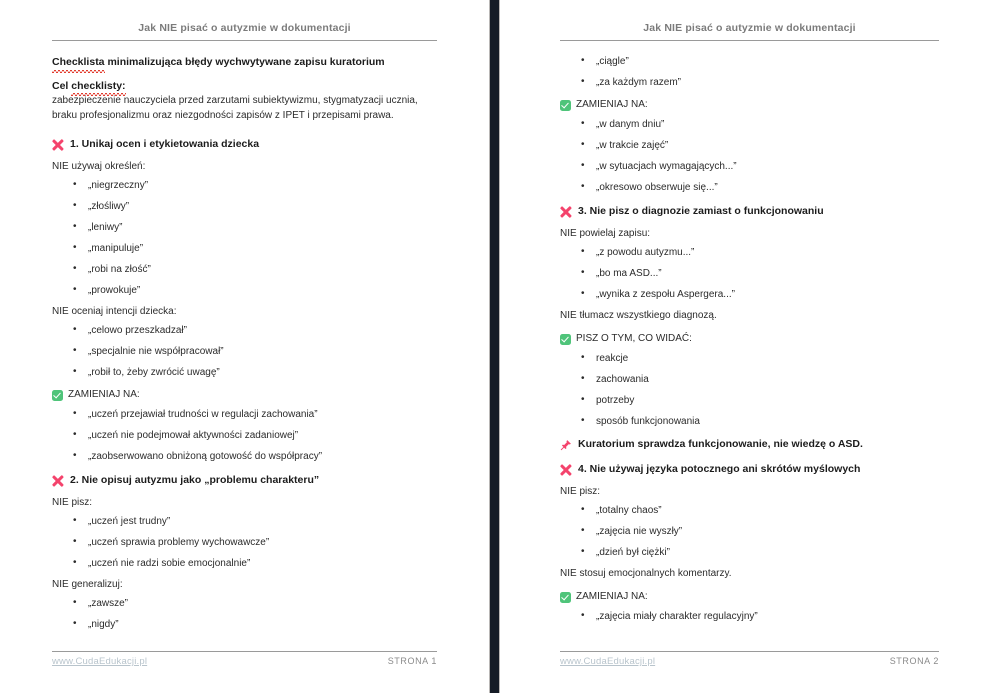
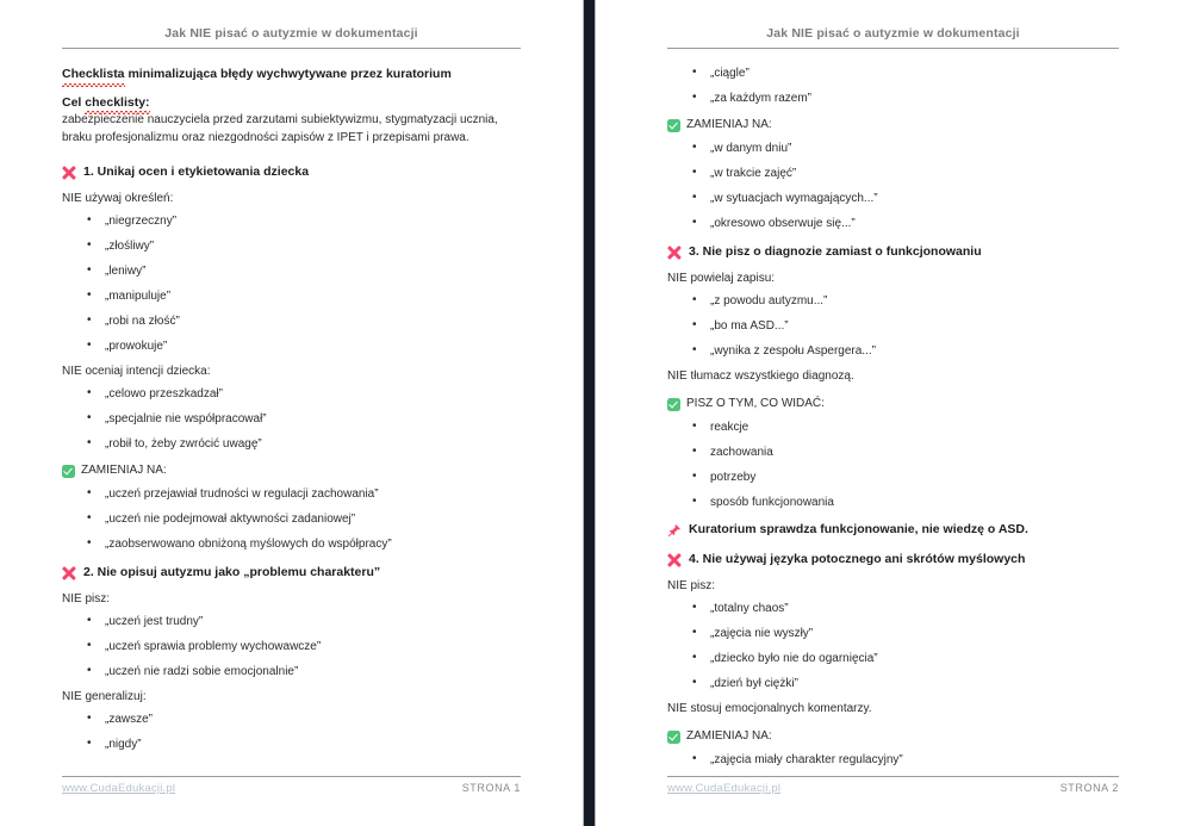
  Jak NIE pisać o autyzmie w dokumentacji
- Checklista minimalizująca błędy wychwytywane zapisu kuratorium
+ Checklista minimalizująca błędy wychwytywane przez kuratorium
  Cel checklisty:
  zabezpieczenie nauczyciela przed zarzutami subiektywizmu, stygmatyzacji ucznia, braku profesjonalizmu oraz niezgodności zapisów z IPET i przepisami prawa.
  1. Unikaj ocen i etykietowania dziecka
  NIE używaj określeń:
  „niegrzeczny”
  „złośliwy”
  „leniwy”
  „manipuluje”
  „robi na złość”
  „prowokuje”
  NIE oceniaj intencji dziecka:
  „celowo przeszkadzał”
  „specjalnie nie współpracował”
  „robił to, żeby zwrócić uwagę”
  ZAMIENIAJ NA:
  „uczeń przejawiał trudności w regulacji zachowania”
  „uczeń nie podejmował aktywności zadaniowej”
- „zaobserwowano obniżoną gotowość do współpracy”
+ „zaobserwowano obniżoną myślowych do współpracy”
  2. Nie opisuj autyzmu jako „problemu charakteru”
  NIE pisz:
  „uczeń jest trudny”
  „uczeń sprawia problemy wychowawcze”
  „uczeń nie radzi sobie emocjonalnie”
  NIE generalizuj:
  „zawsze”
  „nigdy”
  www.CudaEdukacji.pl
  STRONA 1
  Jak NIE pisać o autyzmie w dokumentacji
  „ciągle”
  „za każdym razem”
  ZAMIENIAJ NA:
  „w danym dniu”
  „w trakcie zajęć”
  „w sytuacjach wymagających...”
  „okresowo obserwuje się...”
  3. Nie pisz o diagnozie zamiast o funkcjonowaniu
  NIE powielaj zapisu:
  „z powodu autyzmu...”
  „bo ma ASD...”
  „wynika z zespołu Aspergera...”
  NIE tłumacz wszystkiego diagnozą.
  PISZ O TYM, CO WIDAĆ:
  reakcje
  zachowania
  potrzeby
  sposób funkcjonowania
  Kuratorium sprawdza funkcjonowanie, nie wiedzę o ASD.
  4. Nie używaj języka potocznego ani skrótów myślowych
  NIE pisz:
  „totalny chaos”
  „zajęcia nie wyszły”
+ „dziecko było nie do ogarnięcia”
  „dzień był ciężki”
  NIE stosuj emocjonalnych komentarzy.
  ZAMIENIAJ NA:
  „zajęcia miały charakter regulacyjny”
  www.CudaEdukacji.pl
  STRONA 2
